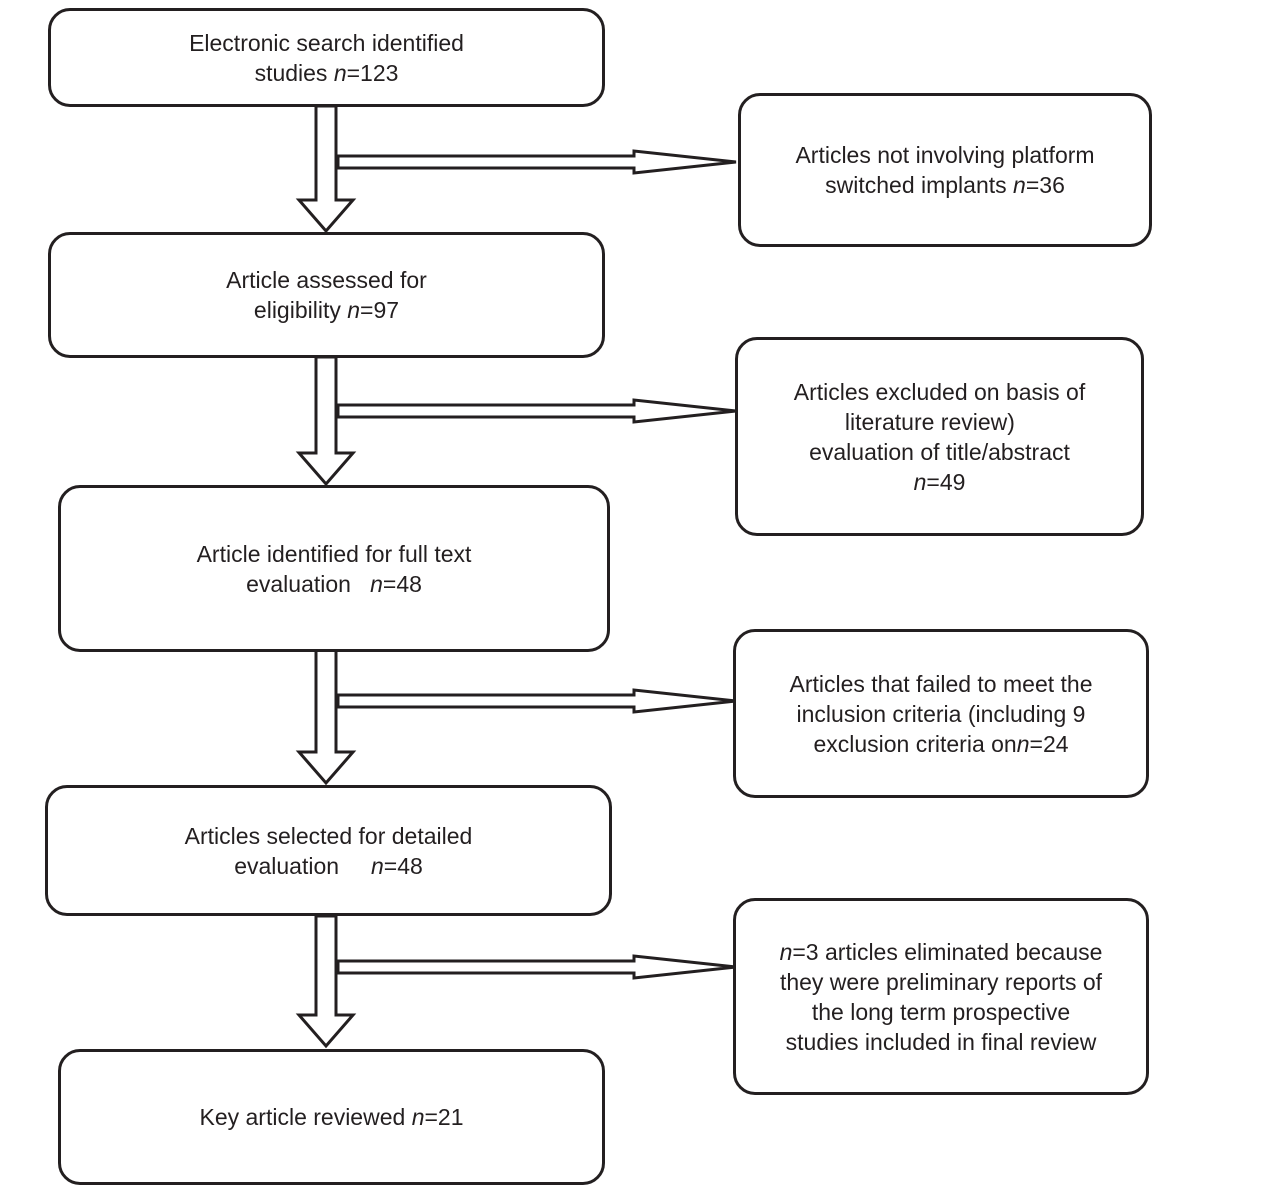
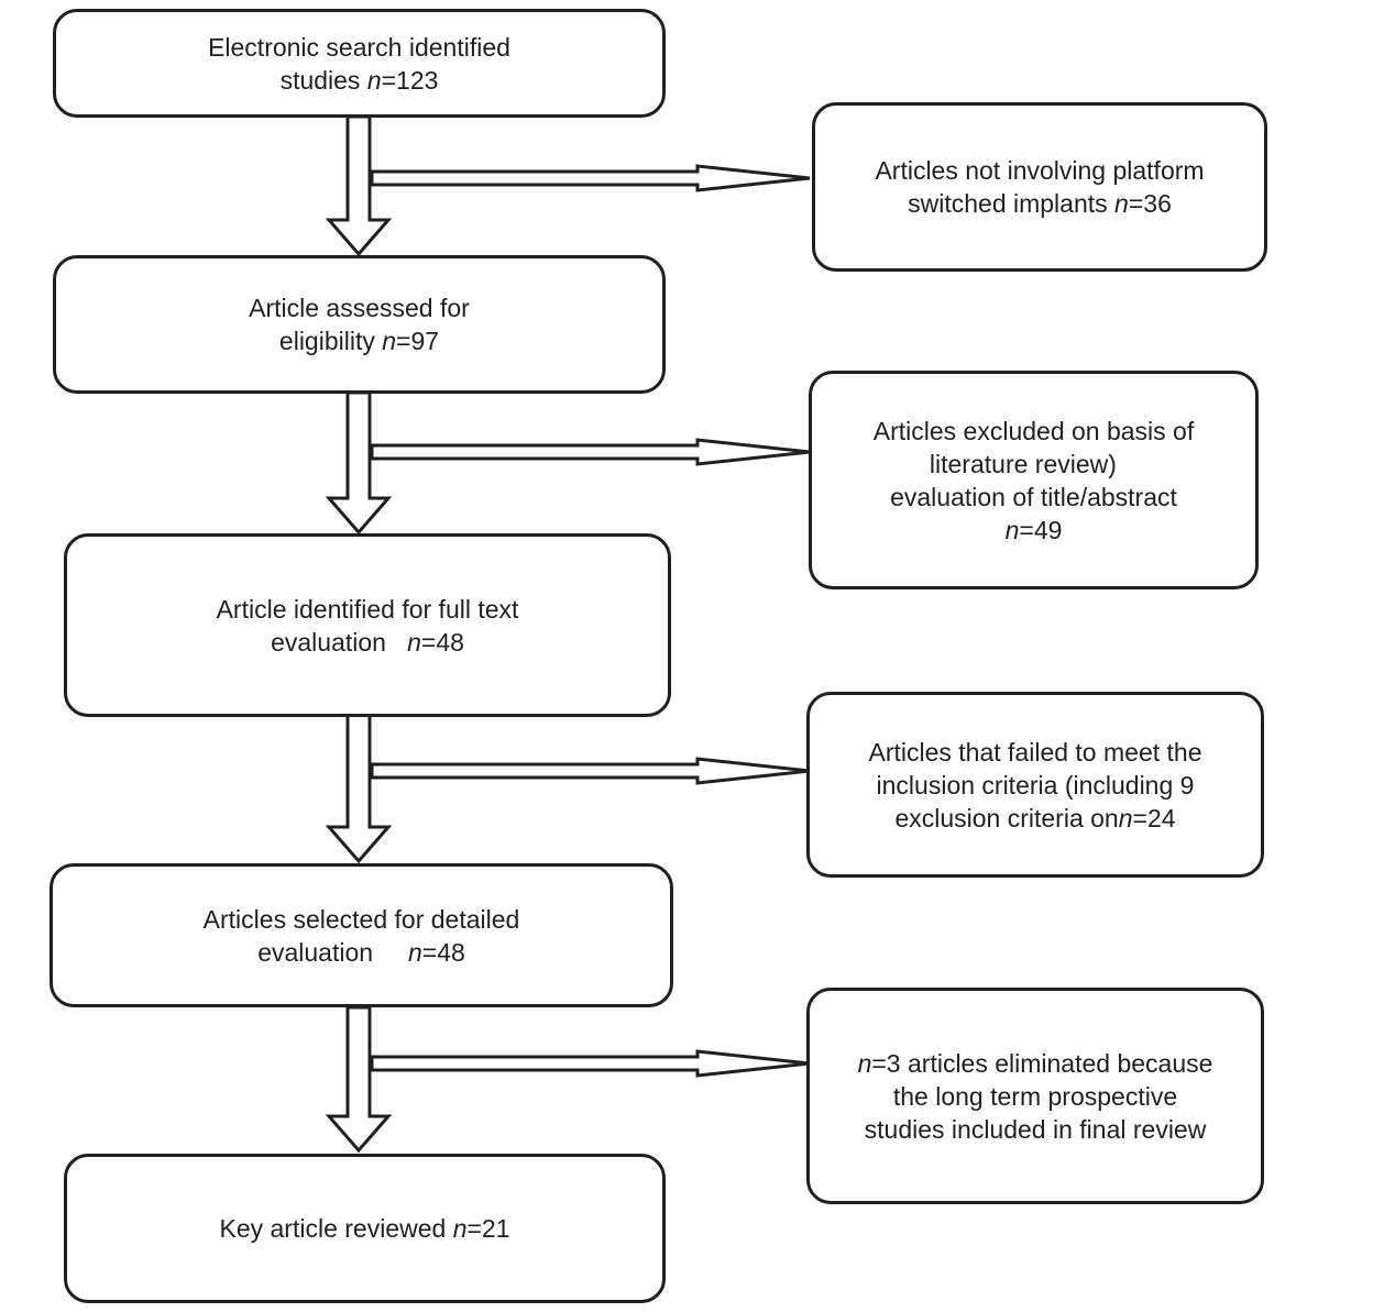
  Electronic search identified
  studies n=123
  Article assessed for
  eligibility n=97
  Article identified for full text
  evaluation n=48
  Articles selected for detailed
  evaluation n=48
  Key article reviewed n=21
  Articles not involving platform
  switched implants n=36
  Articles excluded on basis of
  literature review)
  evaluation of title/abstract
  n=49
  Articles that failed to meet the
  inclusion criteria (including 9
  exclusion criteria onn=24
  n=3 articles eliminated because
- they were preliminary reports of
  the long term prospective
  studies included in final review
